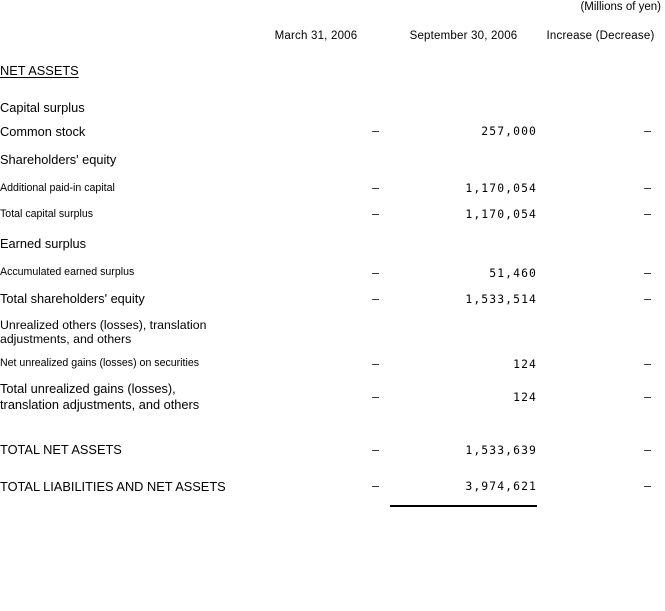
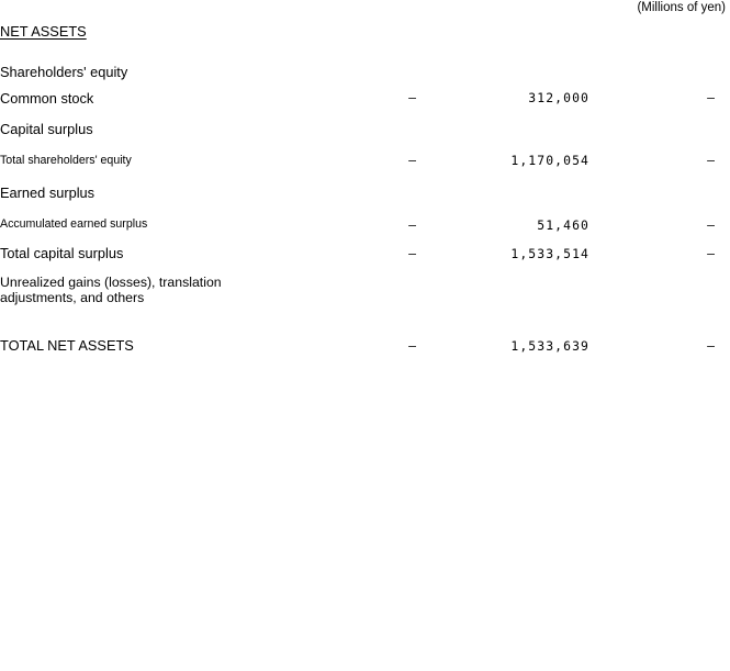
  (Millions of yen)
- 	March 31, 2006	September 30, 2006	Increase (Decrease)
  NET ASSETS
- Capital surplus
+ Shareholders' equity
- Common stock	–	257,000	–
+ Common stock	–	312,000	–
- Shareholders' equity
+ Capital surplus
- Additional paid-in capital	–	1,170,054	–
- Total capital surplus	–	1,170,054	–
+ Total shareholders' equity	–	1,170,054	–
  Earned surplus
  Accumulated earned surplus	–	51,460	–
- Total shareholders' equity	–	1,533,514	–
+ Total capital surplus	–	1,533,514	–
- Unrealized others (losses), translation adjustments, and others
+ Unrealized gains (losses), translation adjustments, and others
- Net unrealized gains (losses) on securities	–	124	–
- Total unrealized gains (losses), translation adjustments, and others	–	124	–
  TOTAL NET ASSETS	–	1,533,639	–
- TOTAL LIABILITIES AND NET ASSETS	–	3,974,621	–
